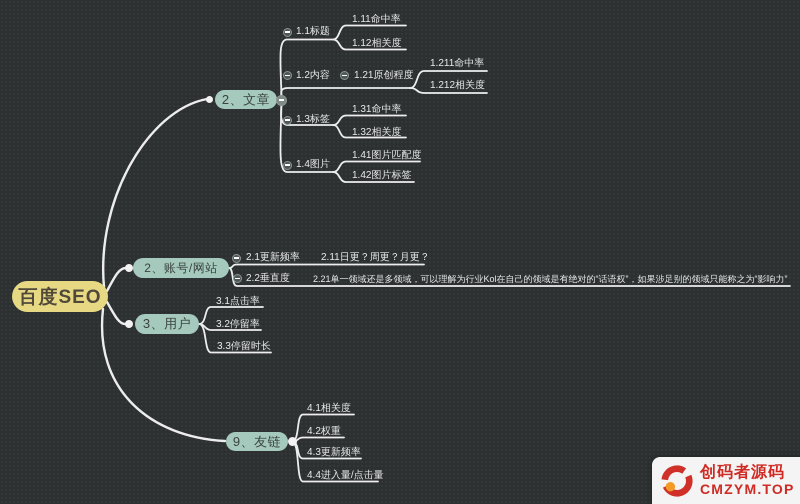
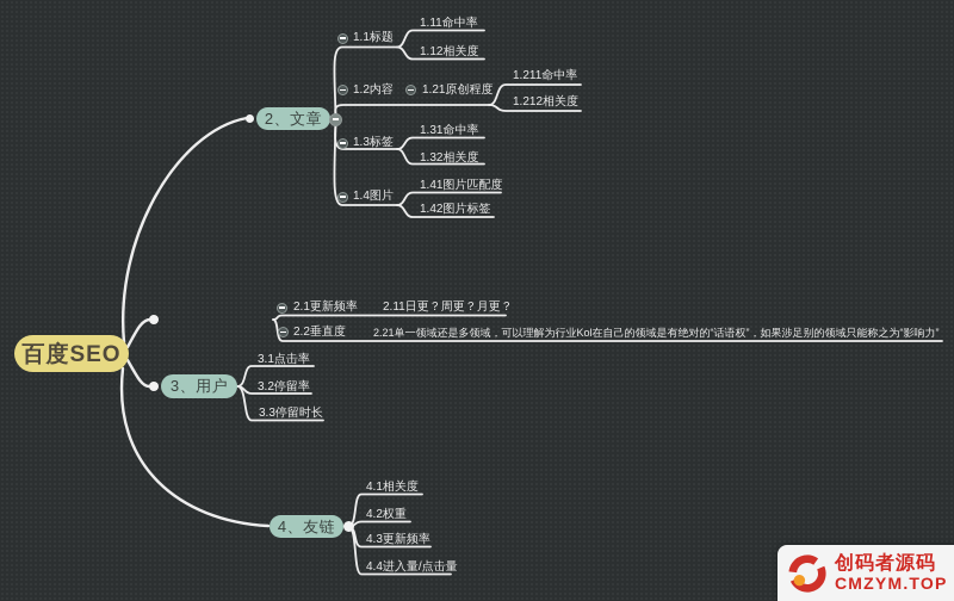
  百度SEO
  2、文章
- 2、账号/网站
  3、用户
- 9、友链
+ 4、友链
  1.1标题
  1.11命中率
  1.12相关度
  1.2内容
  1.21原创程度
  1.211命中率
  1.212相关度
  1.3标签
  1.31命中率
  1.32相关度
  1.4图片
  1.41图片匹配度
  1.42图片标签
  2.1更新频率
  2.11日更？周更？月更？
  2.2垂直度
  2.21单一领域还是多领域，可以理解为行业Kol在自己的领域是有绝对的“话语权”，如果涉足别的领域只能称之为“影响力”
  3.1点击率
  3.2停留率
  3.3停留时长
  4.1相关度
  4.2权重
  4.3更新频率
  4.4进入量/点击量
  创码者源码
  CMZYM.TOP
